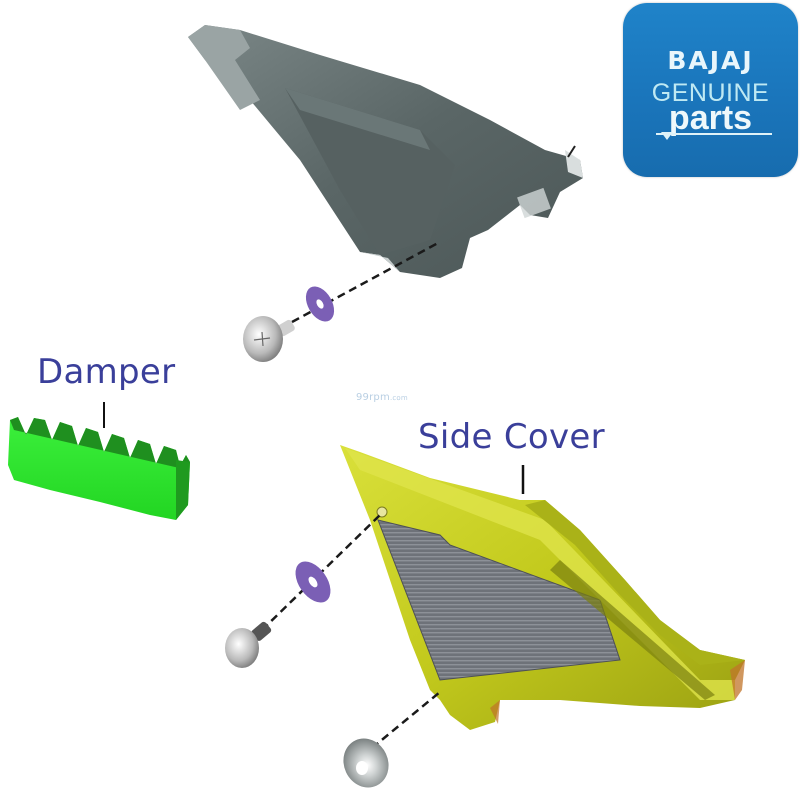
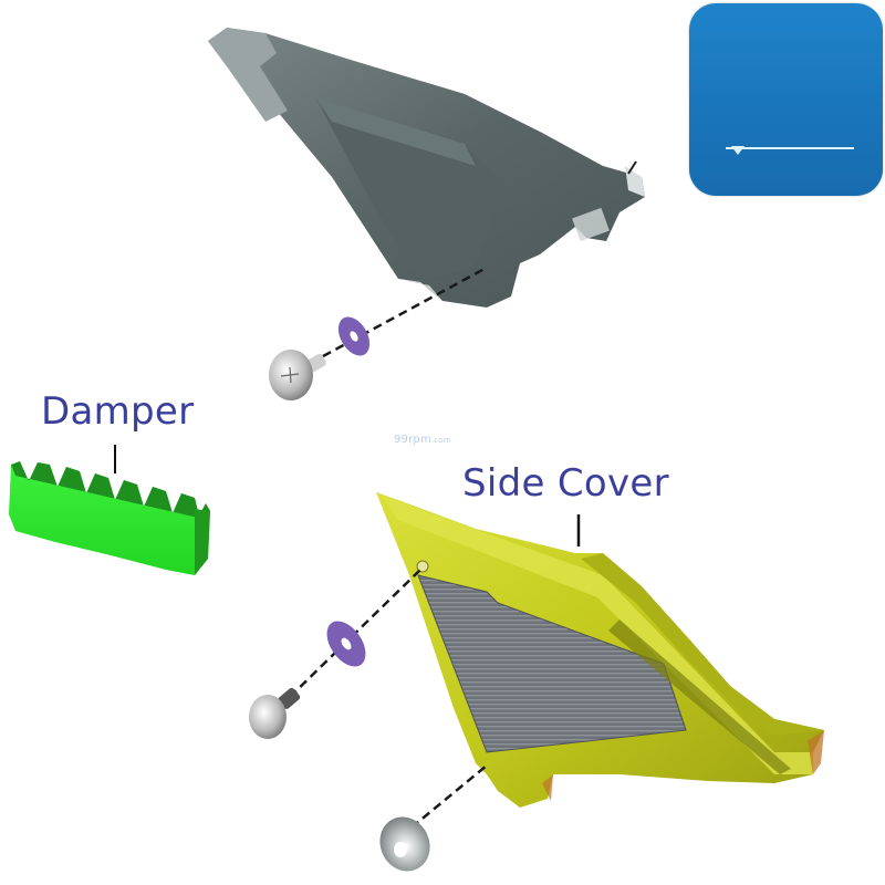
  Damper
  Side Cover
  99rpm.com
- BAJAJ
- GENUINE
- parts
